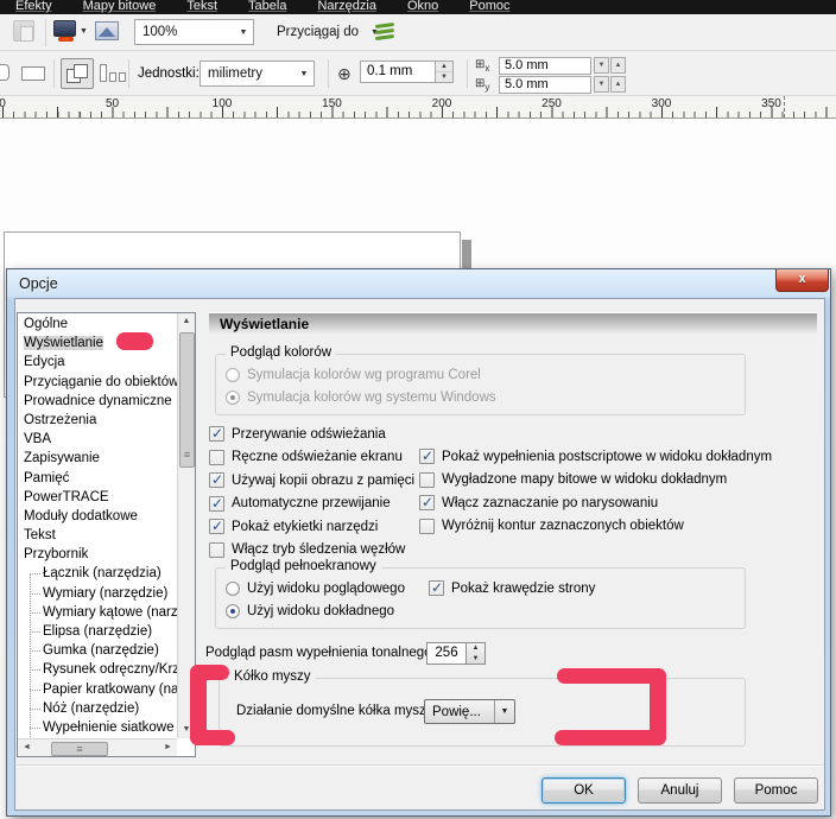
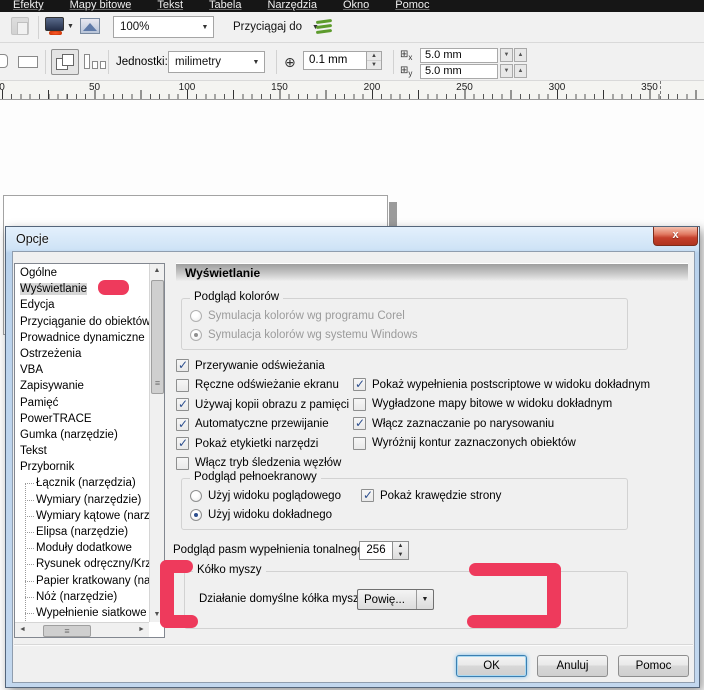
  Efekty
  Mapy bitowe
  Tekst
  Tabela
  Narzędzia
  Okno
  Pomoc
  100%
  Przyciągaj do
  Jednostki:
  milimetry
  ⊕
  0.1 mm
  ⊞x
  5.0 mm
  ⊞y
  5.0 mm
  0
  50
  100
  150
  200
  250
  300
  350
  Opcje
  x
  Ogólne
  Wyświetlanie
  Edycja
  Przyciąganie do obiektów
  Prowadnice dynamiczne
  Ostrzeżenia
  VBA
  Zapisywanie
  Pamięć
  PowerTRACE
- Moduły dodatkowe
+ Gumka (narzędzie)
  Tekst
  Przybornik
  Łącznik (narzędzia)
  Wymiary (narzędzie)
  Wymiary kątowe (narz
  Elipsa (narzędzie)
- Gumka (narzędzie)
+ Moduły dodatkowe
  Rysunek odręczny/Kr
  Papier kratkowany (na
  Nóż (narzędzie)
  Wypełnienie siatkowe
  ≡
  ≡
  Wyświetlanie
  Podgląd kolorów
  Symulacja kolorów wg programu Corel
  Symulacja kolorów wg systemu Windows
  Przerywanie odświeżania
  Ręczne odświeżanie ekranu
  Używaj kopii obrazu z pamięci
  Automatyczne przewijanie
  Pokaż etykietki narzędzi
  Włącz tryb śledzenia węzłów
  Pokaż wypełnienia postscriptowe w widoku dokładnym
  Wygładzone mapy bitowe w widoku dokładnym
  Włącz zaznaczanie po narysowaniu
  Wyróżnij kontur zaznaczonych obiektów
  Podgląd pełnoekranowy
  Użyj widoku poglądowego
  Pokaż krawędzie strony
  Użyj widoku dokładnego
  Podgląd pasm wypełnienia tonalneg
  256
  Kółko myszy
  Działanie domyślne kółka mysz
  Powię...
  OK
  Anuluj
  Pomoc
